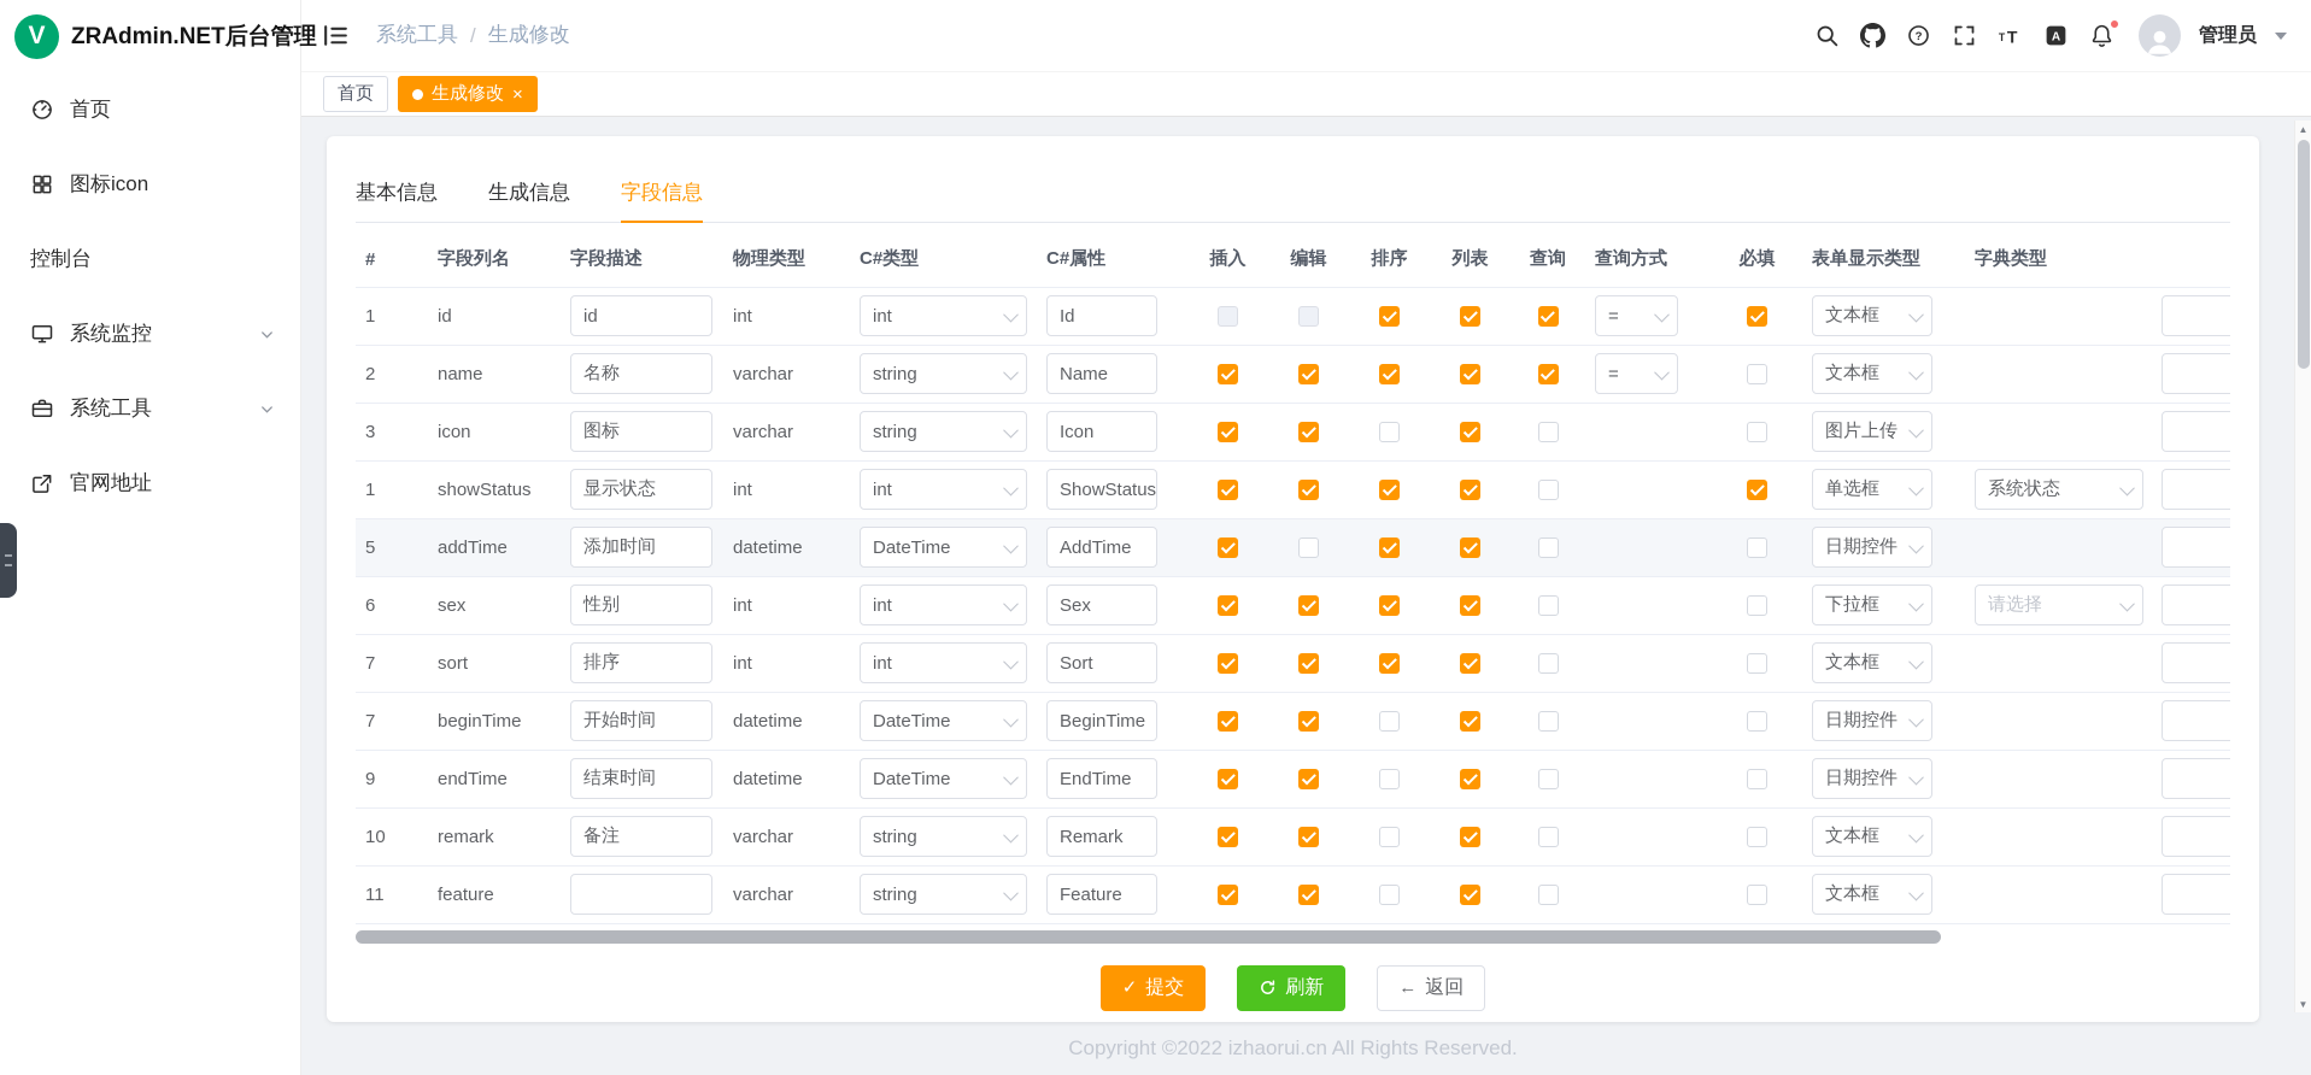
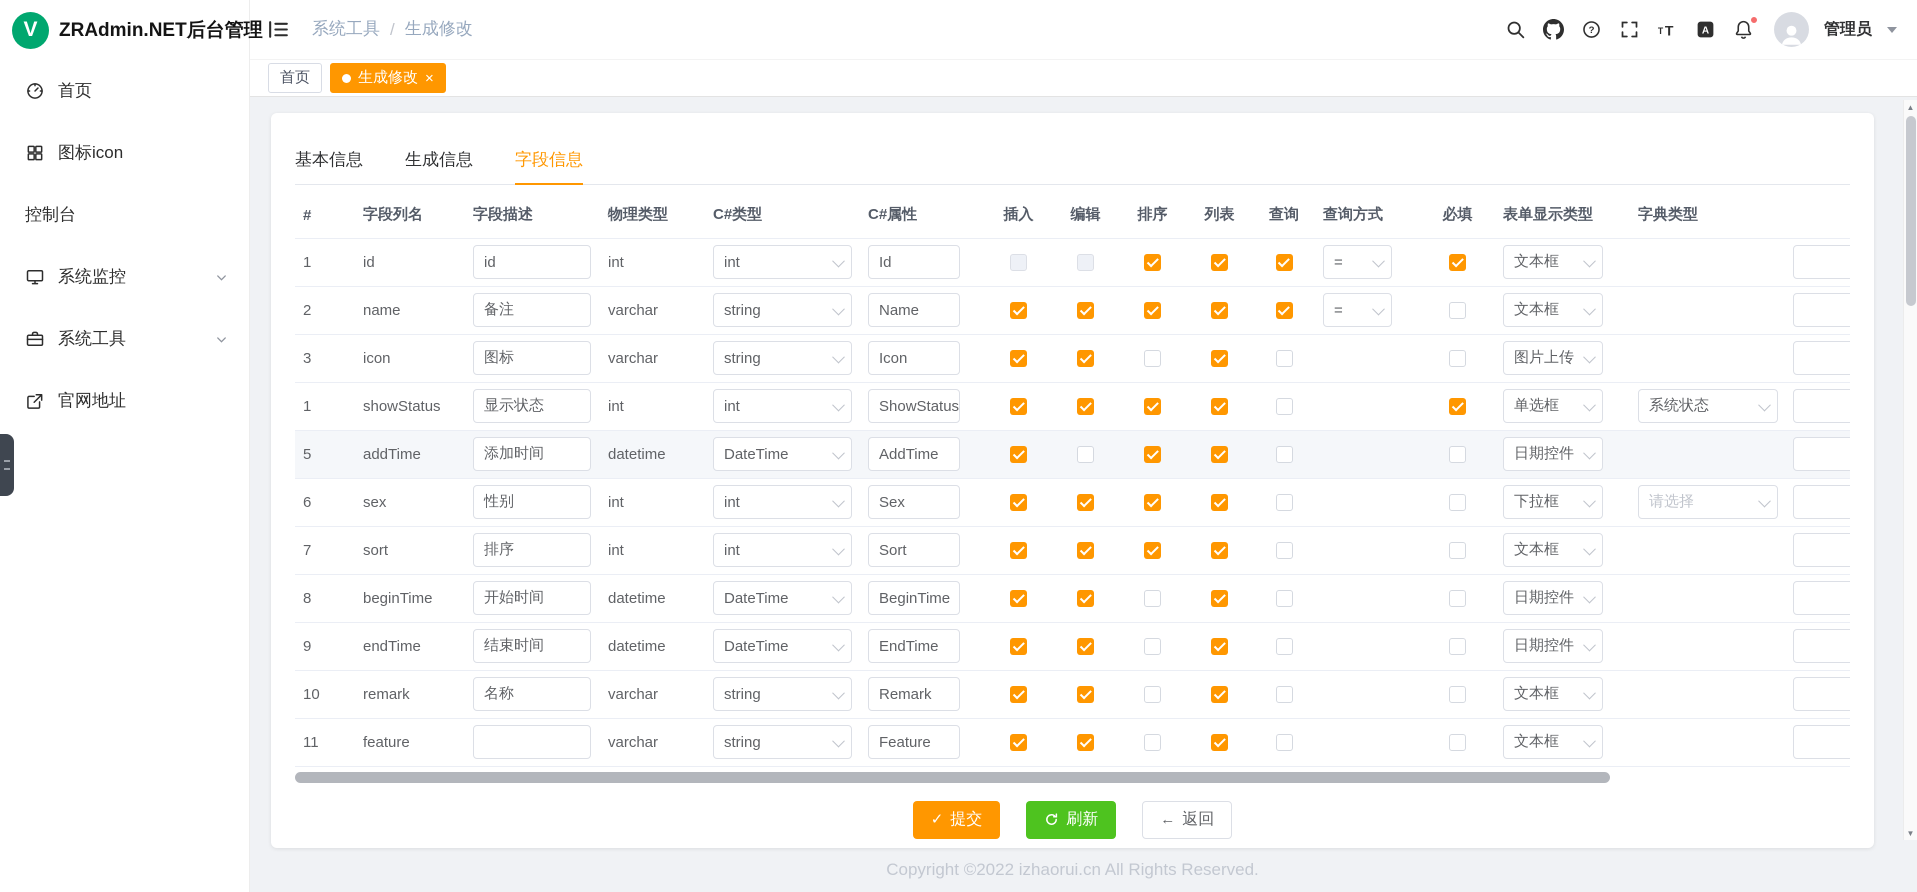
  V
  ZRAdmin.NET后台管理
  首页
  图标icon
  控制台
  系统监控
  系统工具
  官网地址
  系统工具
  /
  生成修改
  ?
  T
  T
  A
  管理员
  首页
  生成修改
  ×
  基本信息
  生成信息
  字段信息
  #	字段列名	字段描述	物理类型	C#类型	C#属性	插入	编辑	排序	列表	查询	查询方式	必填	表单显示类型	字典类型
  1	id	id	int	int	Id						=		文本框
- 2	name	名称	varchar	string	Name						=		文本框
+ 2	name	备注	varchar	string	Name						=		文本框
  3	icon	图标	varchar	string	Icon								图片上传
  1	showStatus	显示状态	int	int	ShowStatus								单选框	系统状态
  5	addTime	添加时间	datetime	DateTime	AddTime								日期控件
  6	sex	性别	int	int	Sex								下拉框	请选择
  7	sort	排序	int	int	Sort								文本框
- 7	beginTime	开始时间	datetime	DateTime	BeginTime								日期控件
+ 8	beginTime	开始时间	datetime	DateTime	BeginTime								日期控件
  9	endTime	结束时间	datetime	DateTime	EndTime								日期控件
- 10	remark	备注	varchar	string	Remark								文本框
+ 10	remark	名称	varchar	string	Remark								文本框
  11	feature		varchar	string	Feature								文本框
  ✓
  提交
  刷新
  ←
  返回
  Copyright ©2022 izhaorui.cn All Rights Reserved.
  ▲
  ▼
